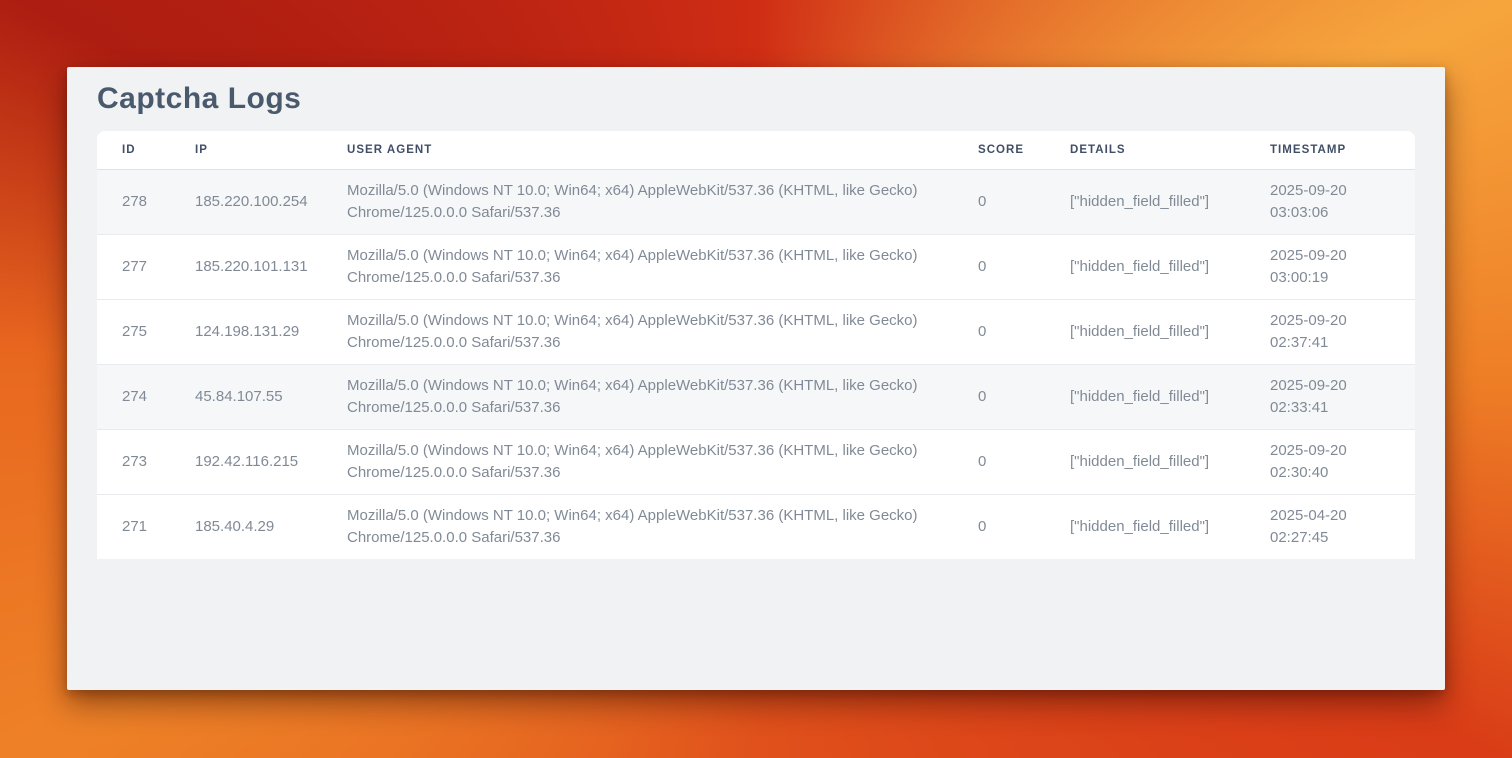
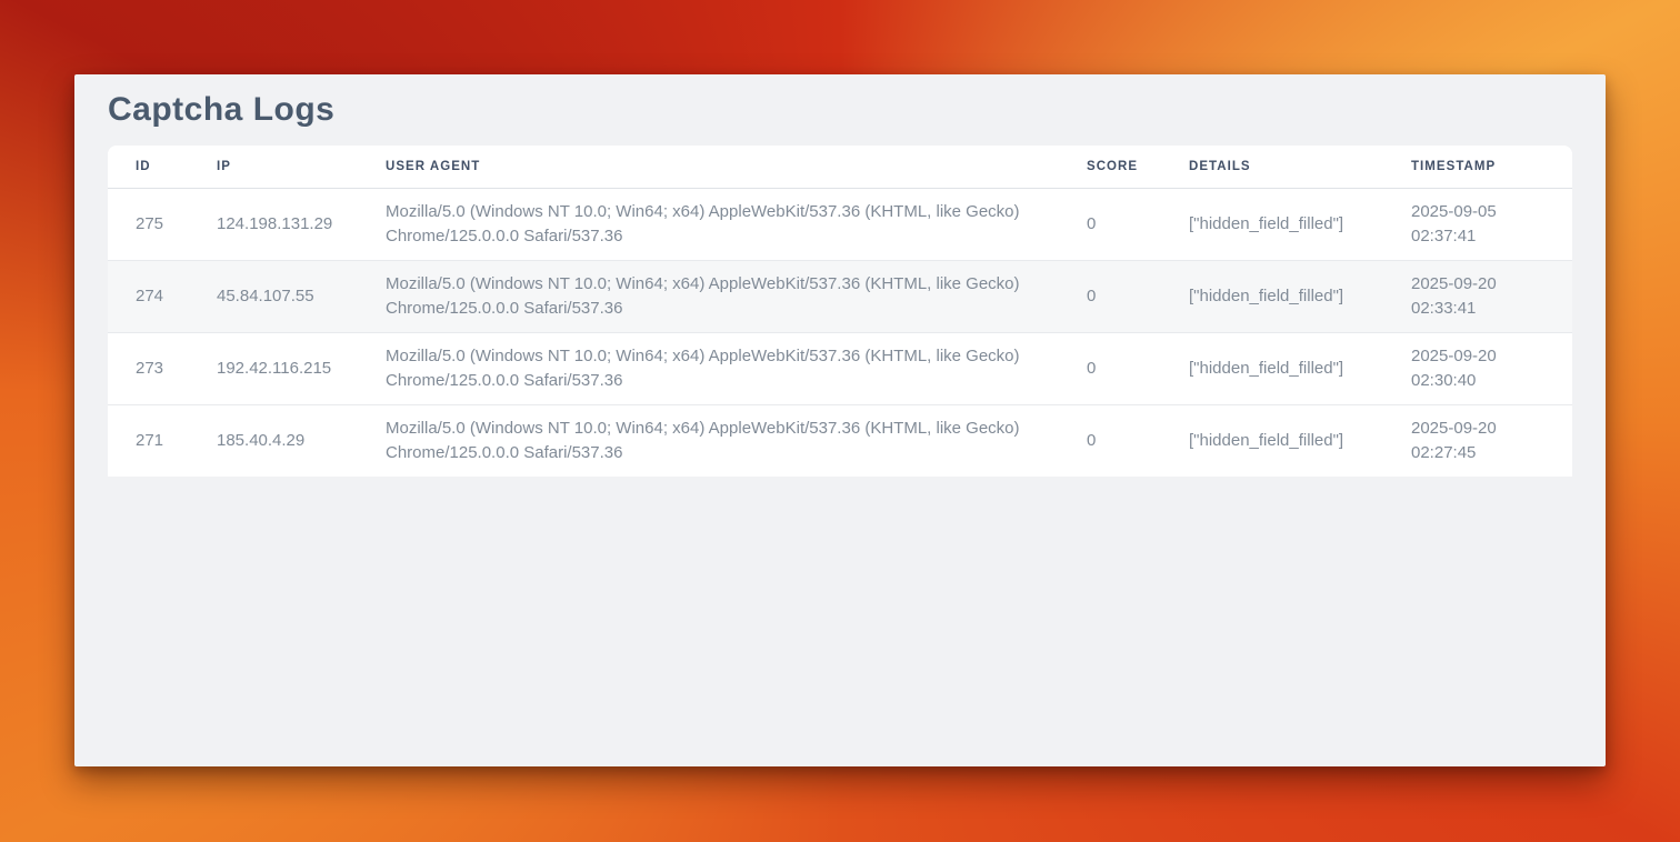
  Captcha Logs
  ID	IP	USER AGENT	SCORE	DETAILS	TIMESTAMP
- 278	185.220.100.254	Mozilla/5.0 (Windows NT 10.0; Win64; x64) AppleWebKit/537.36 (KHTML, like Gecko) Chrome/125.0.0.0 Safari/537.36	0	["hidden_field_filled"]	2025-09-20 03:03:06
- 277	185.220.101.131	Mozilla/5.0 (Windows NT 10.0; Win64; x64) AppleWebKit/537.36 (KHTML, like Gecko) Chrome/125.0.0.0 Safari/537.36	0	["hidden_field_filled"]	2025-09-20 03:00:19
- 275	124.198.131.29	Mozilla/5.0 (Windows NT 10.0; Win64; x64) AppleWebKit/537.36 (KHTML, like Gecko) Chrome/125.0.0.0 Safari/537.36	0	["hidden_field_filled"]	2025-09-20 02:37:41
+ 275	124.198.131.29	Mozilla/5.0 (Windows NT 10.0; Win64; x64) AppleWebKit/537.36 (KHTML, like Gecko) Chrome/125.0.0.0 Safari/537.36	0	["hidden_field_filled"]	2025-09-05 02:37:41
  274	45.84.107.55	Mozilla/5.0 (Windows NT 10.0; Win64; x64) AppleWebKit/537.36 (KHTML, like Gecko) Chrome/125.0.0.0 Safari/537.36	0	["hidden_field_filled"]	2025-09-20 02:33:41
  273	192.42.116.215	Mozilla/5.0 (Windows NT 10.0; Win64; x64) AppleWebKit/537.36 (KHTML, like Gecko) Chrome/125.0.0.0 Safari/537.36	0	["hidden_field_filled"]	2025-09-20 02:30:40
- 271	185.40.4.29	Mozilla/5.0 (Windows NT 10.0; Win64; x64) AppleWebKit/537.36 (KHTML, like Gecko) Chrome/125.0.0.0 Safari/537.36	0	["hidden_field_filled"]	2025-04-20 02:27:45
+ 271	185.40.4.29	Mozilla/5.0 (Windows NT 10.0; Win64; x64) AppleWebKit/537.36 (KHTML, like Gecko) Chrome/125.0.0.0 Safari/537.36	0	["hidden_field_filled"]	2025-09-20 02:27:45
